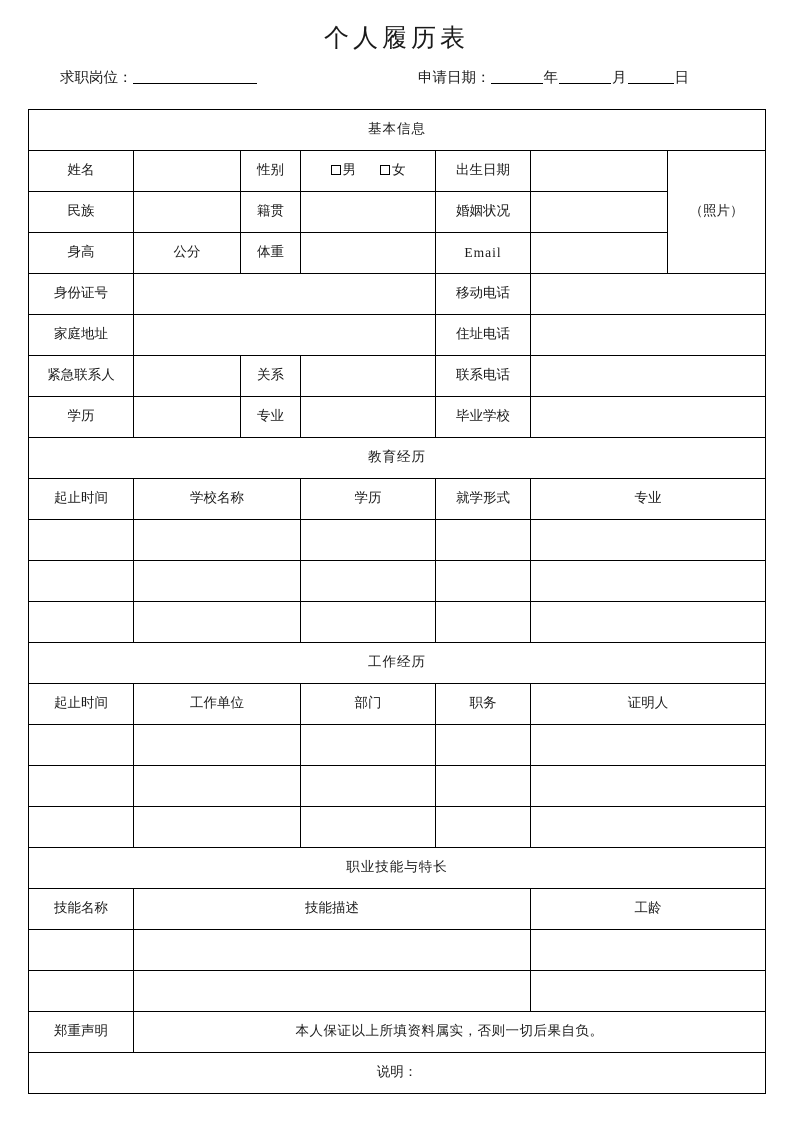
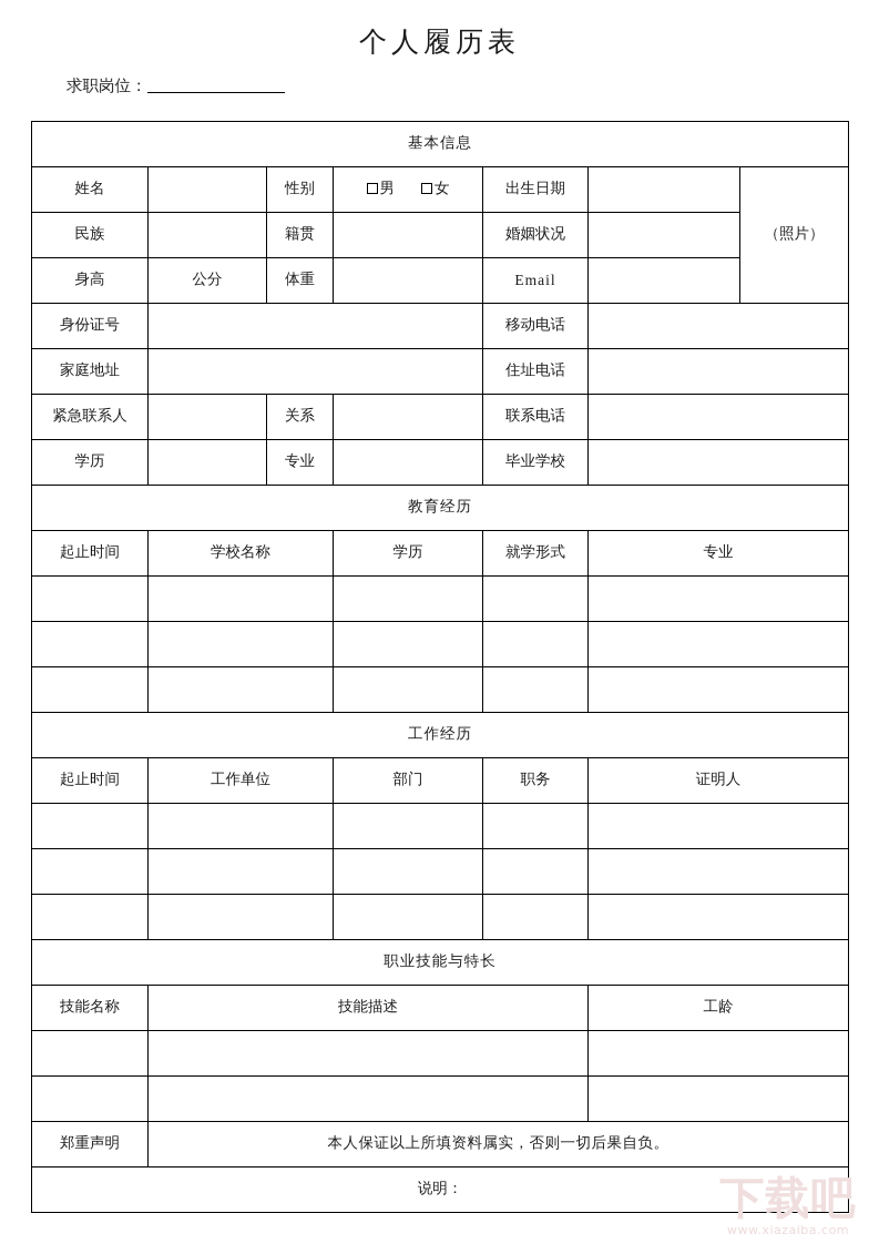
  个人履历表
  求职岗位：
- 申请日期： 年 月 日
  基本信息
  姓名		性别	男 女	出生日期		（照片）
  民族		籍贯		婚姻状况
  身高	公分	体重		Email
  身份证号		移动电话
  家庭地址		住址电话
  紧急联系人		关系		联系电话
  学历		专业		毕业学校
  教育经历
  起止时间	学校名称	学历	就学形式	专业
  工作经历
  起止时间	工作单位	部门	职务	证明人
  职业技能与特长
  技能名称	技能描述	工龄
  郑重声明	本人保证以上所填资料属实，否则一切后果自负。
  说明：
+ 下载吧
+ www.xiazaiba.com
